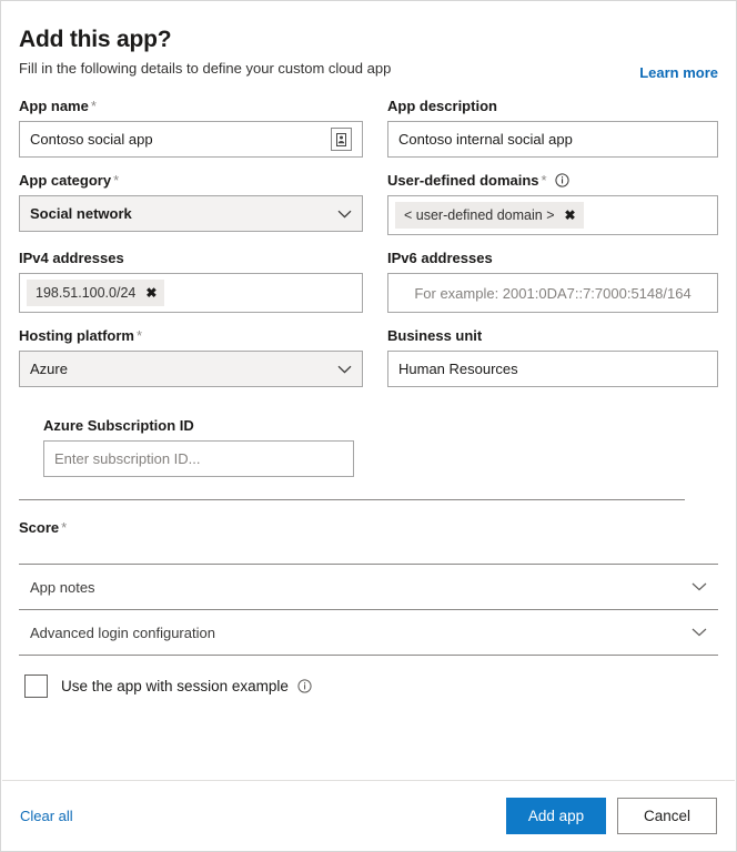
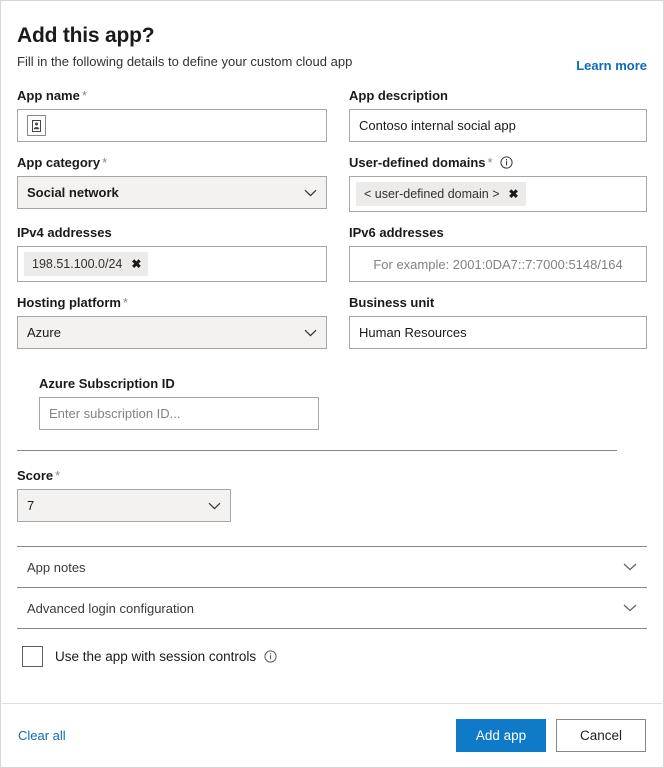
  Add this app?
  Fill in the following details to define your custom cloud app
  Learn more
  App name *
- Contoso social app
  App description
  Contoso internal social app
  App category *
  Social network
  User-defined domains *
  < user-defined domain >
  ✖
  IPv4 addresses
  198.51.100.0/24
  ✖
  IPv6 addresses
  For example: 2001:0DA7::7:7000:5148/164
  Hosting platform *
  Azure
  Business unit
  Human Resources
  Azure Subscription ID
  Enter subscription ID...
  Score *
+ 7
  App notes
  Advanced login configuration
- Use the app with session example
+ Use the app with session controls
  Clear all
  Add app
  Cancel
